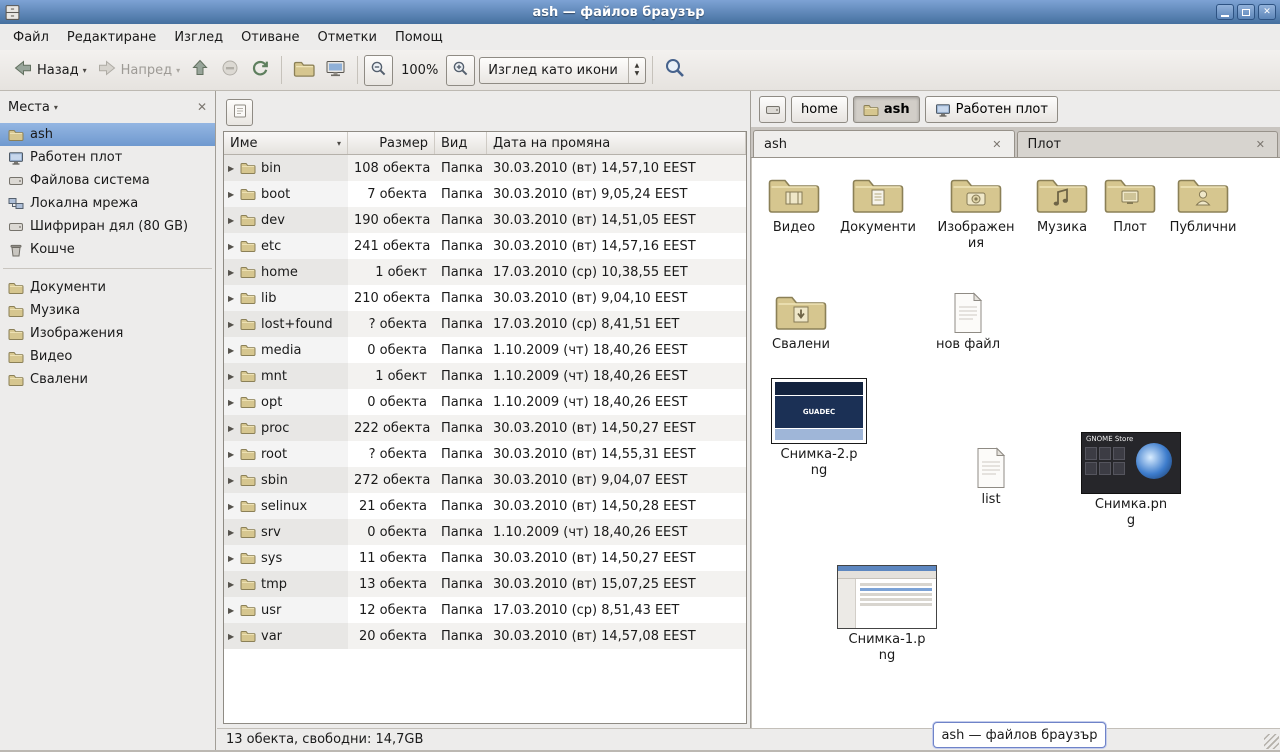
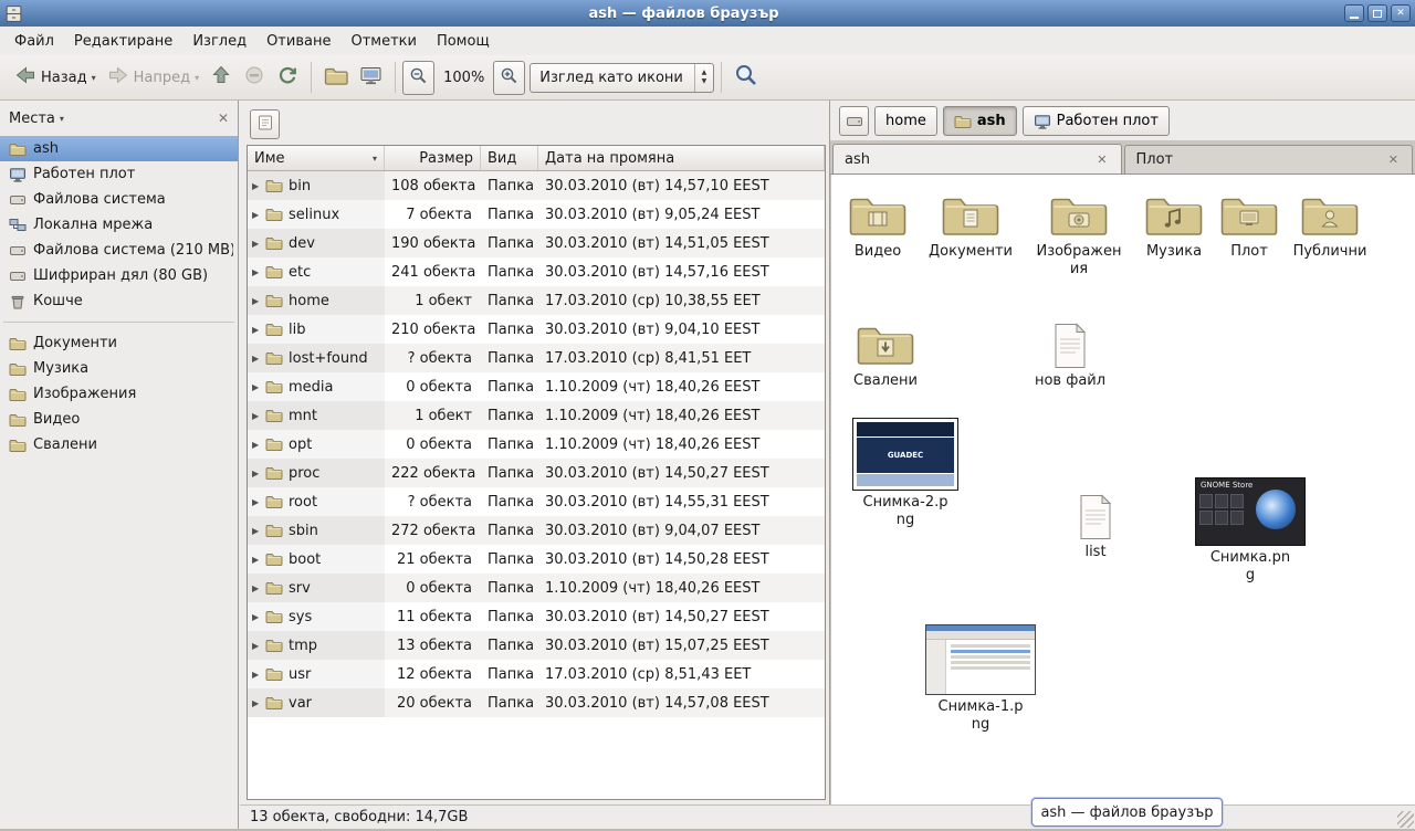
  ash — файлов браузър
  ✕
  Файл
  Редактиране
  Изглед
  Отиване
  Отметки
  Помощ
  Назад
  ▾
  Напред
  ▾
  100%
  Изглед като икони
  Места
  ▾
  ✕
  ash
  Работен плот
  Файлова система
  Локална мрежа
+ Файлова система (210 MB)
  Шифриран дял (80 GB)
  Кошче
  Документи
  Музика
  Изображения
  Видео
  Свалени
  Име
  ▾
  Размер
  Вид
  Дата на промяна
  ▶
  bin
  108 обекта
  Папка
  30.03.2010 (вт) 14,57,10 EEST
  ▶
- boot
+ selinux
  7 обекта
  Папка
  30.03.2010 (вт) 9,05,24 EEST
  ▶
  dev
  190 обекта
  Папка
  30.03.2010 (вт) 14,51,05 EEST
  ▶
  etc
  241 обекта
  Папка
  30.03.2010 (вт) 14,57,16 EEST
  ▶
  home
  1 обект
  Папка
  17.03.2010 (ср) 10,38,55 EET
  ▶
  lib
  210 обекта
  Папка
  30.03.2010 (вт) 9,04,10 EEST
  ▶
  lost+found
  ? обекта
  Папка
  17.03.2010 (ср) 8,41,51 EET
  ▶
  media
  0 обекта
  Папка
  1.10.2009 (чт) 18,40,26 EEST
  ▶
  mnt
  1 обект
  Папка
  1.10.2009 (чт) 18,40,26 EEST
  ▶
  opt
  0 обекта
  Папка
  1.10.2009 (чт) 18,40,26 EEST
  ▶
  proc
  222 обекта
  Папка
  30.03.2010 (вт) 14,50,27 EEST
  ▶
  root
  ? обекта
  Папка
  30.03.2010 (вт) 14,55,31 EEST
  ▶
  sbin
  272 обекта
  Папка
  30.03.2010 (вт) 9,04,07 EEST
  ▶
- selinux
+ boot
  21 обекта
  Папка
  30.03.2010 (вт) 14,50,28 EEST
  ▶
  srv
  0 обекта
  Папка
  1.10.2009 (чт) 18,40,26 EEST
  ▶
  sys
  11 обекта
  Папка
  30.03.2010 (вт) 14,50,27 EEST
  ▶
  tmp
  13 обекта
  Папка
  30.03.2010 (вт) 15,07,25 EEST
  ▶
  usr
  12 обекта
  Папка
  17.03.2010 (ср) 8,51,43 EET
  ▶
  var
  20 обекта
  Папка
  30.03.2010 (вт) 14,57,08 EEST
  home
  ash
  Работен плот
  ash
  ✕
  Плот
  ✕
  Видео
  Документи
  Изображения
  Музика
  Плот
  Публични
  Свалени
  нов файл
  GUADEC
  Снимка-2.png
  list
  GNOME Store
  Снимка.png
  Снимка-1.png
  13 обекта, свободни: 14,7GB
  ash — файлов браузър
